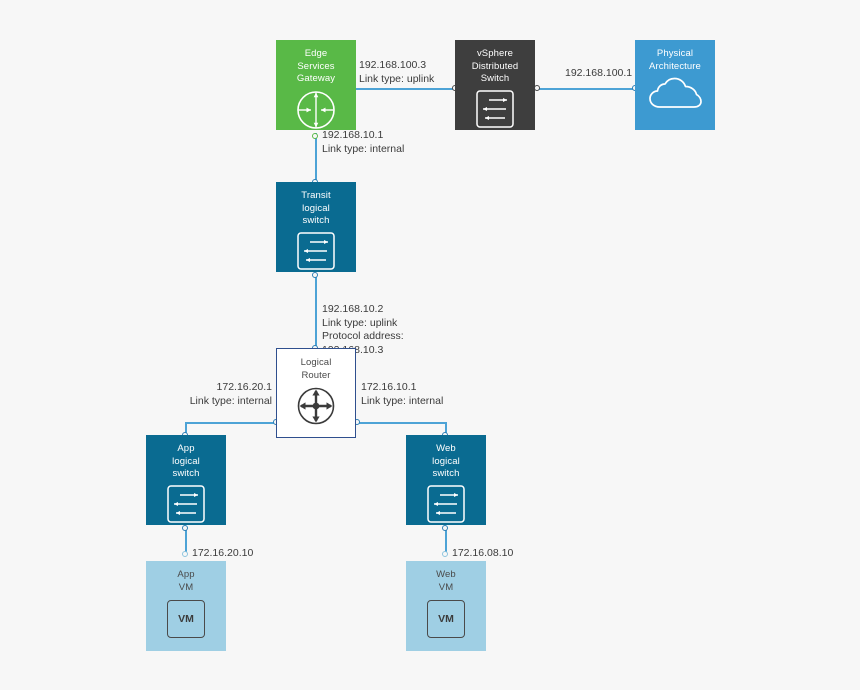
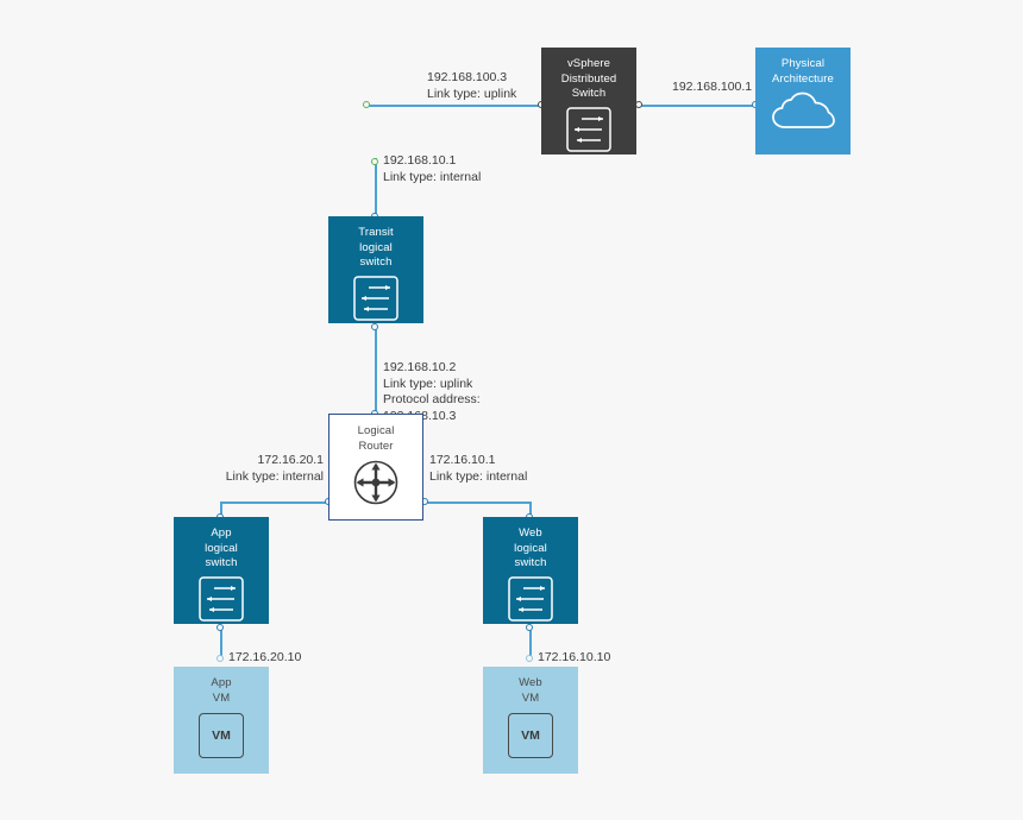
  192.168.100.3
  Link type: uplink
  192.168.100.1
  192.168.10.1
  Link type: internal
  192.168.10.2
  Link type: uplink
  Protocol address:
  172.16.20.1
  Link type: internal
  172.16.10.1
  Link type: internal
  172.16.20.10
- 172.16.08.10
+ 172.16.10.10
- Edge
- Services
- Gateway
  vSphere
  Distributed
  Switch
  Physical
  Architecture
  Transit
  logical
  switch
  Logical
  Router
  App
  logical
  switch
  Web
  logical
  switch
  App
  VM
  VM
  Web
  VM
  VM
